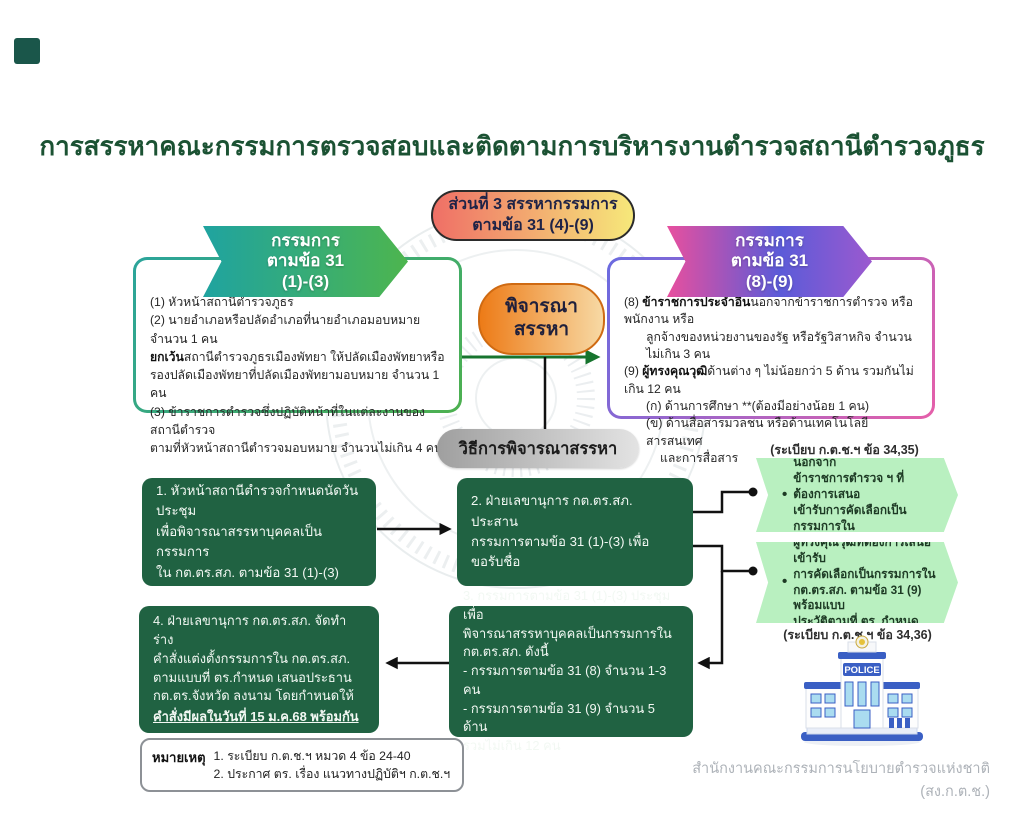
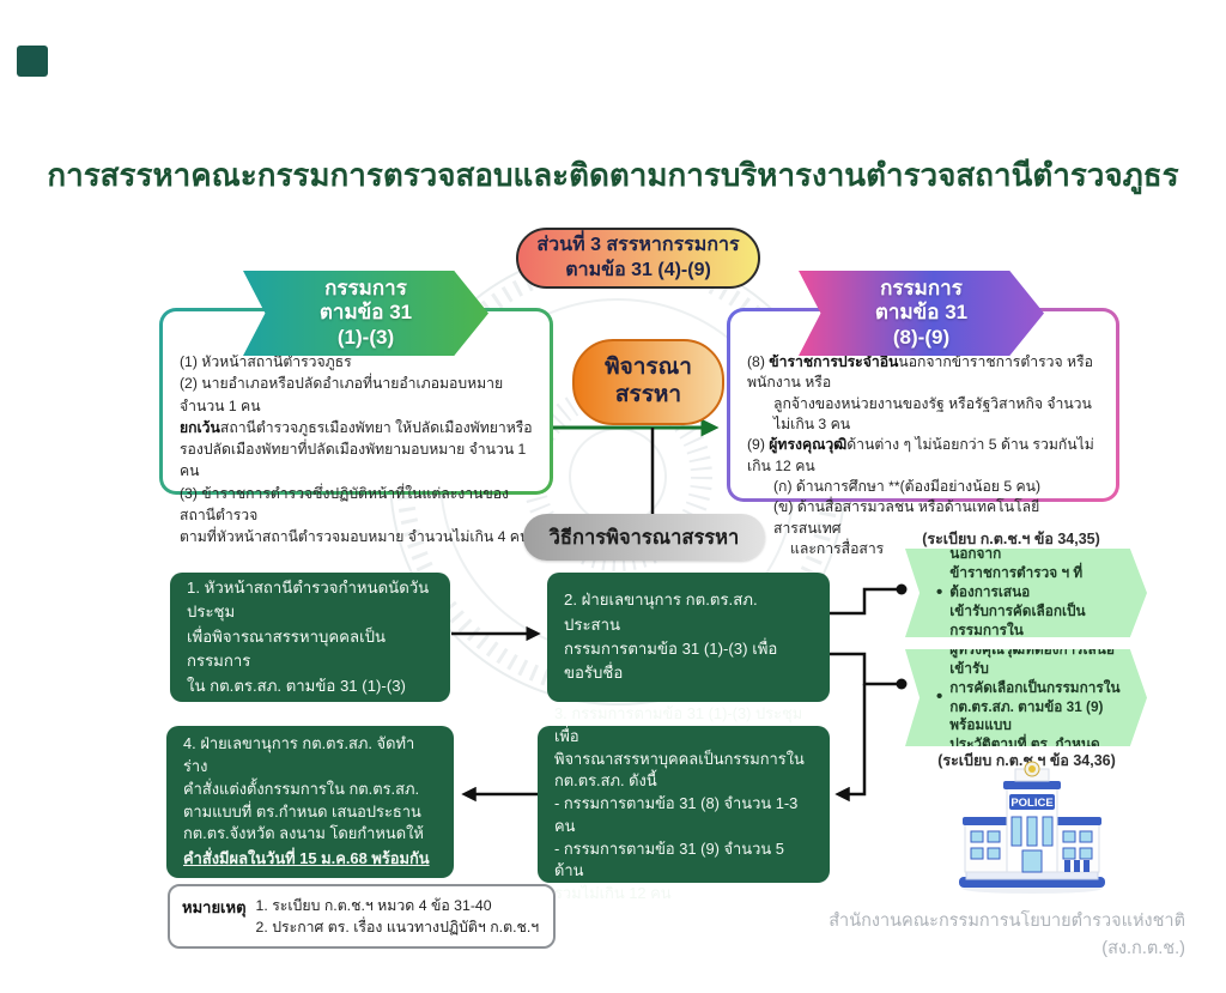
  การสรรหาคณะกรรมการตรวจสอบและติดตามการบริหารงานตำรวจสถานีตำรวจภูธร
  ส่วนที่ 3 สรรหากรรมการ
  ตามข้อ 31 (4)-(9)
  กรรมการ
  ตามข้อ 31
  (1)-(3)
  (1) หัวหน้าสถานีตำรวจภูธร
  (2) นายอำเภอหรือปลัดอำเภอที่นายอำเภอมอบหมาย จำนวน 1 คน
  ยกเว้นสถานีตำรวจภูธรเมืองพัทยา ให้ปลัดเมืองพัทยาหรือ
  รองปลัดเมืองพัทยาที่ปลัดเมืองพัทยามอบหมาย จำนวน 1 คน
  (3) ข้าราชการตำรวจซึ่งปฏิบัติหน้าที่ในแต่ละงานของสถานีตำรวจ
  ตามที่หัวหน้าสถานีตำรวจมอบหมาย จำนวนไม่เกิน 4 ค
  กรรมการ
  ตามข้อ 31
  (8)-(9)
  (8) ข้าราชการประจำอื่นนอกจากข้าราชการตำรวจ หรือพนักงาน หรือ
  ลูกจ้างของหน่วยงานของรัฐ หรือรัฐวิสาหกิจ จำนวนไม่เกิน 3 คน
  (9) ผู้ทรงคุณวุฒิด้านต่าง ๆ ไม่น้อยกว่า 5 ด้าน รวมกันไม่เกิน 12 คน
- (ก) ด้านการศึกษา **(ต้องมีอย่างน้อย 1 คน)
+ (ก) ด้านการศึกษา **(ต้องมีอย่างน้อย 5 คน)
  (ข) ด้านสื่อสารมวลชน หรือด้านเทคโนโลยีสารสนเทศ
  และการสื่อสาร
  พิจารณา
  สรรหา
  วิธีการพิจารณาสรรหา
  1. หัวหน้าสถานีตำรวจกำหนดนัดวันประชุม
  เพื่อพิจารณาสรรหาบุคคลเป็นกรรมการ
  ใน กต.ตร.สภ. ตามข้อ 31 (1)-(3)
  2. ฝ่ายเลขานุการ กต.ตร.สภ. ประสาน
  กรรมการตามข้อ 31 (1)-(3) เพื่อขอรับชื่อ
  พิจารณาสรรหาบุคคลเป็นกรรมการใน
  กต.ตร.สภ. ดังนี้
  - กรรมการตามข้อ 31 (8) จำนวน 1-3 คน
  - กรรมการตามข้อ 31 (9) จำนวน 5 ด้าน
  รวมไม่เกิน 12 คน
  4. ฝ่ายเลขานุการ กต.ตร.สภ. จัดทำร่าง
  คำสั่งแต่งตั้งกรรมการใน กต.ตร.สภ.
  ตามแบบที่ ตร.กำหนด เสนอประธาน
  กต.ตร.จังหวัด ลงนาม โดยกำหนดให้
  คำสั่งมีผลในวันที่ 15 ม.ค.68 พร้อมกัน
  (ระเบียบ ก.ต.ช.ฯ ข้อ 34,35)
  •
  ข้าราชการตำรวจ ฯ ที่ต้องการเสนอ
  เข้ารับการคัดเลือกเป็นกรรมการใน
  •
  การคัดเลือกเป็นกรรมการใน
  กต.ตร.สภ. ตามข้อ 31 (9) พร้อมแบบ
  ประวัติตามที่ ตร. กำหนด
  (ระเบียบ ก.ต.ช.ฯ ข้อ 34,36)
  POLICE
  หมายเหตุ
- 1. ระเบียบ ก.ต.ช.ฯ หมวด 4 ข้อ 24-40
+ 1. ระเบียบ ก.ต.ช.ฯ หมวด 4 ข้อ 31-40
  2. ประกาศ ตร. เรื่อง แนวทางปฏิบัติฯ ก.ต.ช.ฯ
  สำนักงานคณะกรรมการนโยบายตำรวจแห่งชาติ (สง.ก.ต.ช.)
